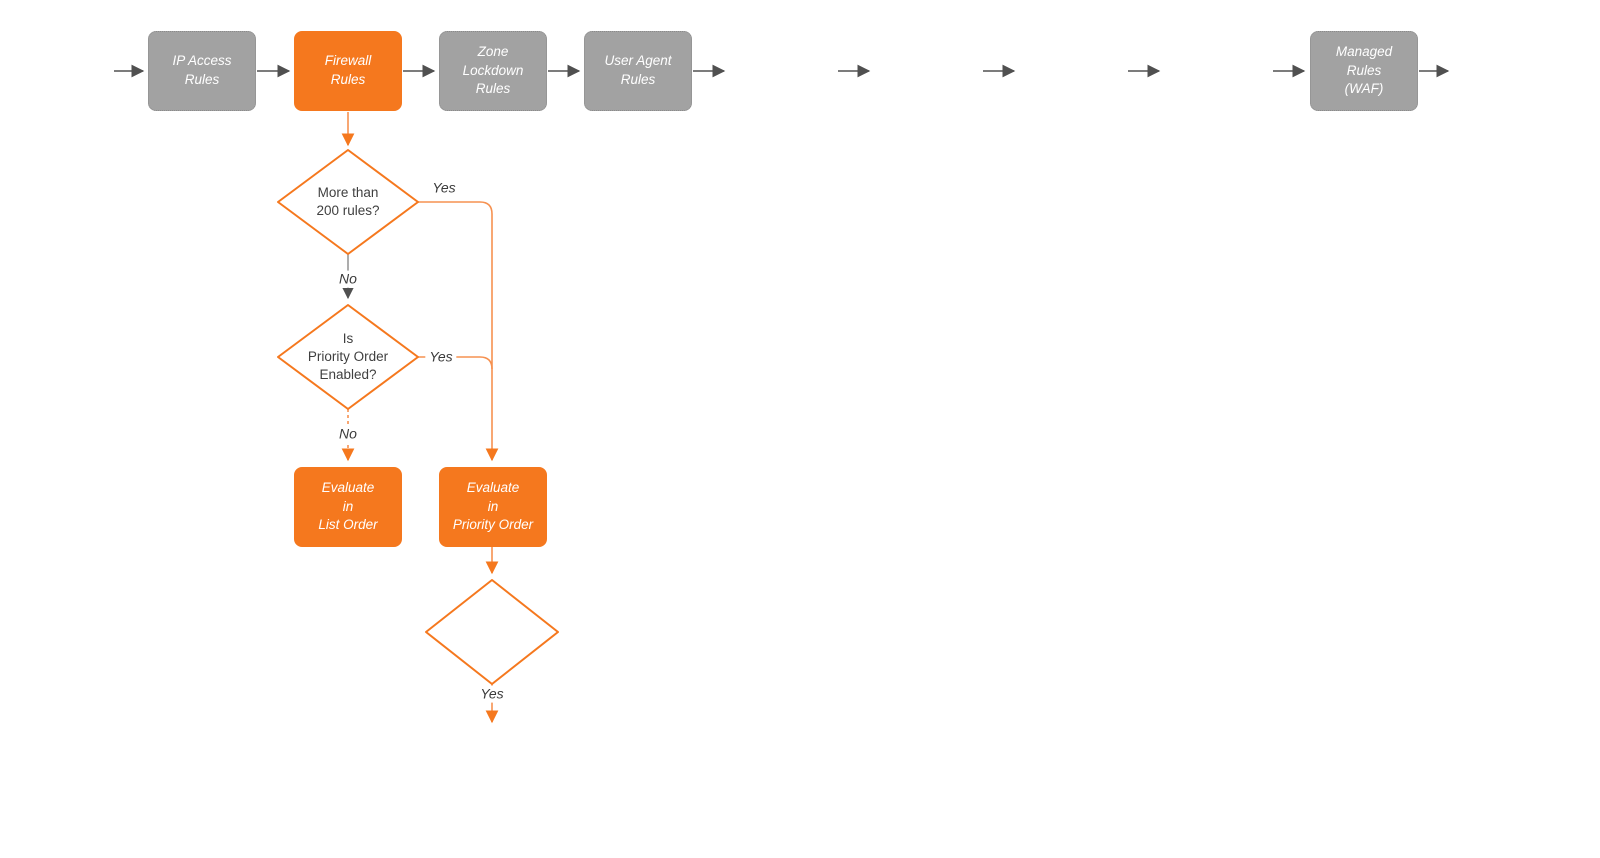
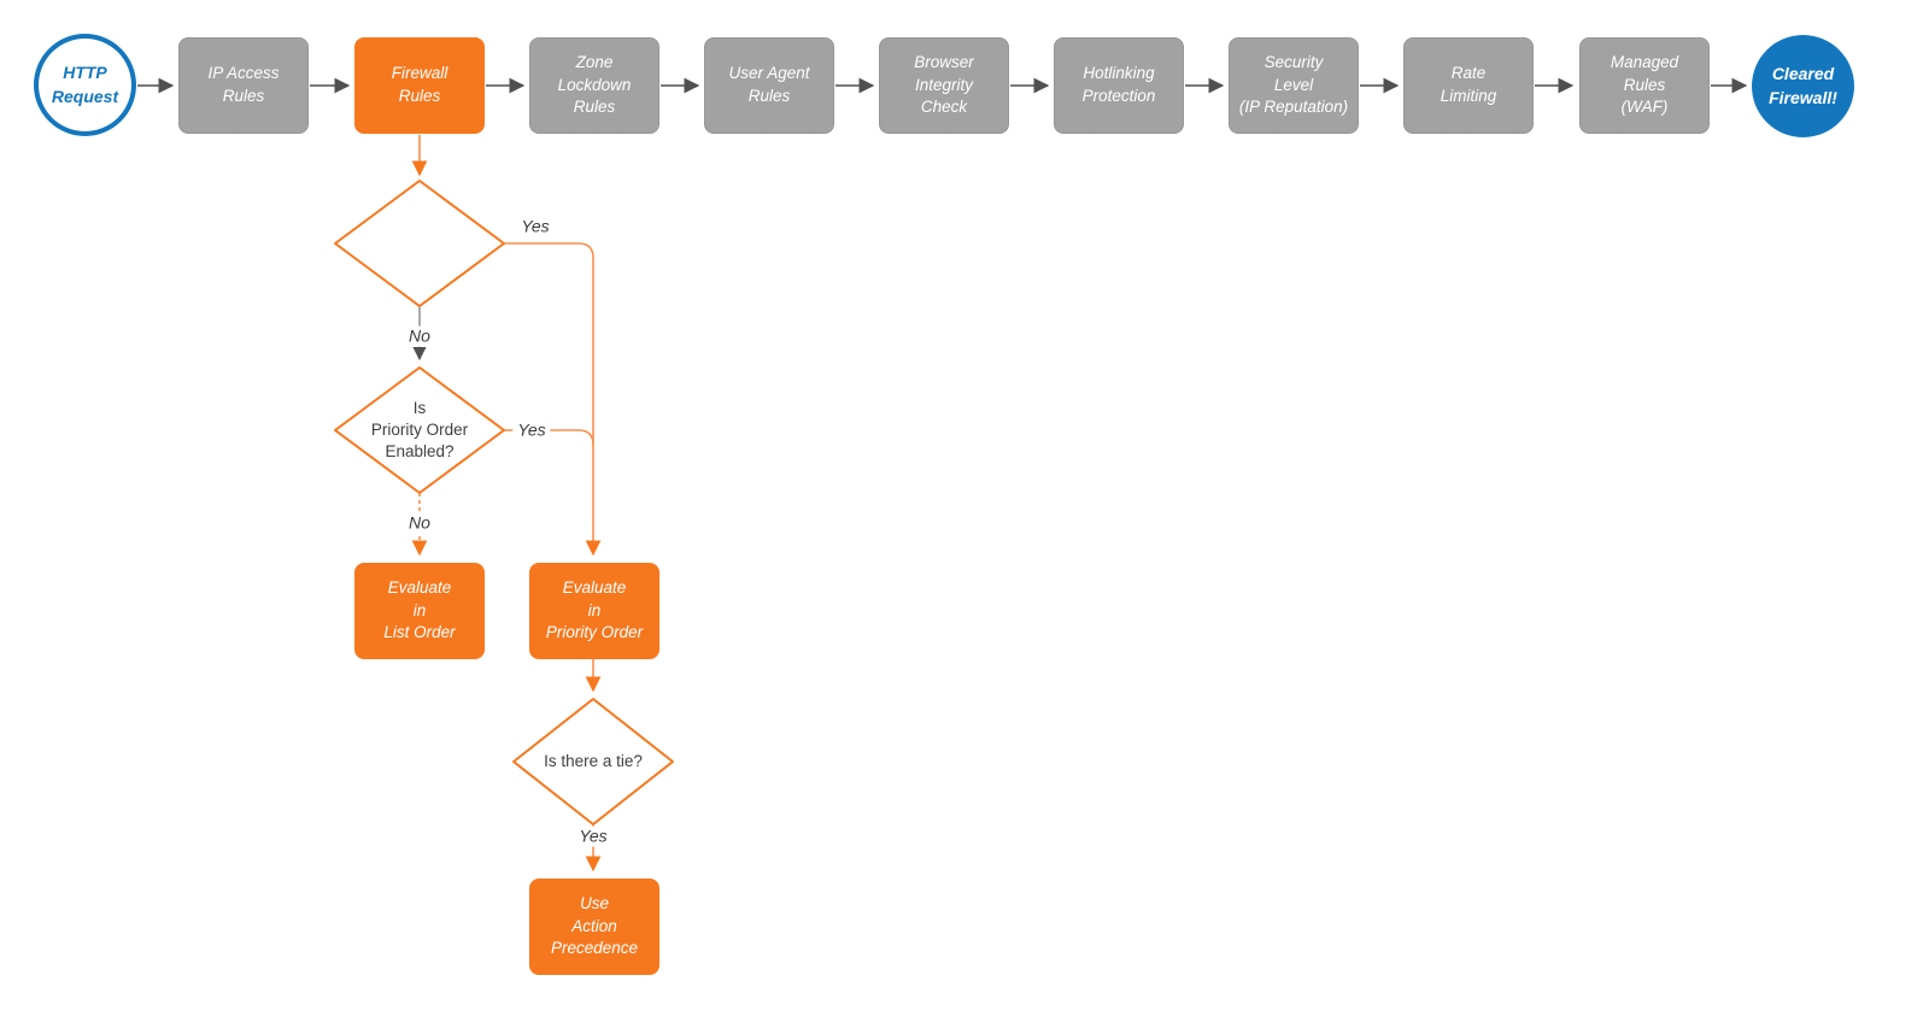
+ HTTP
+ Request
+ Cleared
+ Firewall!
  IP Access
  Rules
  Firewall
  Rules
  Zone
  Lockdown
  Rules
  User Agent
  Rules
+ Browser
+ Integrity
+ Check
+ Hotlinking
+ Protection
+ Security
+ Level
+ (IP Reputation)
+ Rate
+ Limiting
  Managed
  Rules
  (WAF)
- More than
- 200 rules?
  Is
  Priority Order
  Enabled?
+ Is there a tie?
  Evaluate
  in
  List Order
  Evaluate
  in
  Priority Order
+ Use
+ Action
+ Precedence
  Yes
  No
  Yes
  No
  Yes
